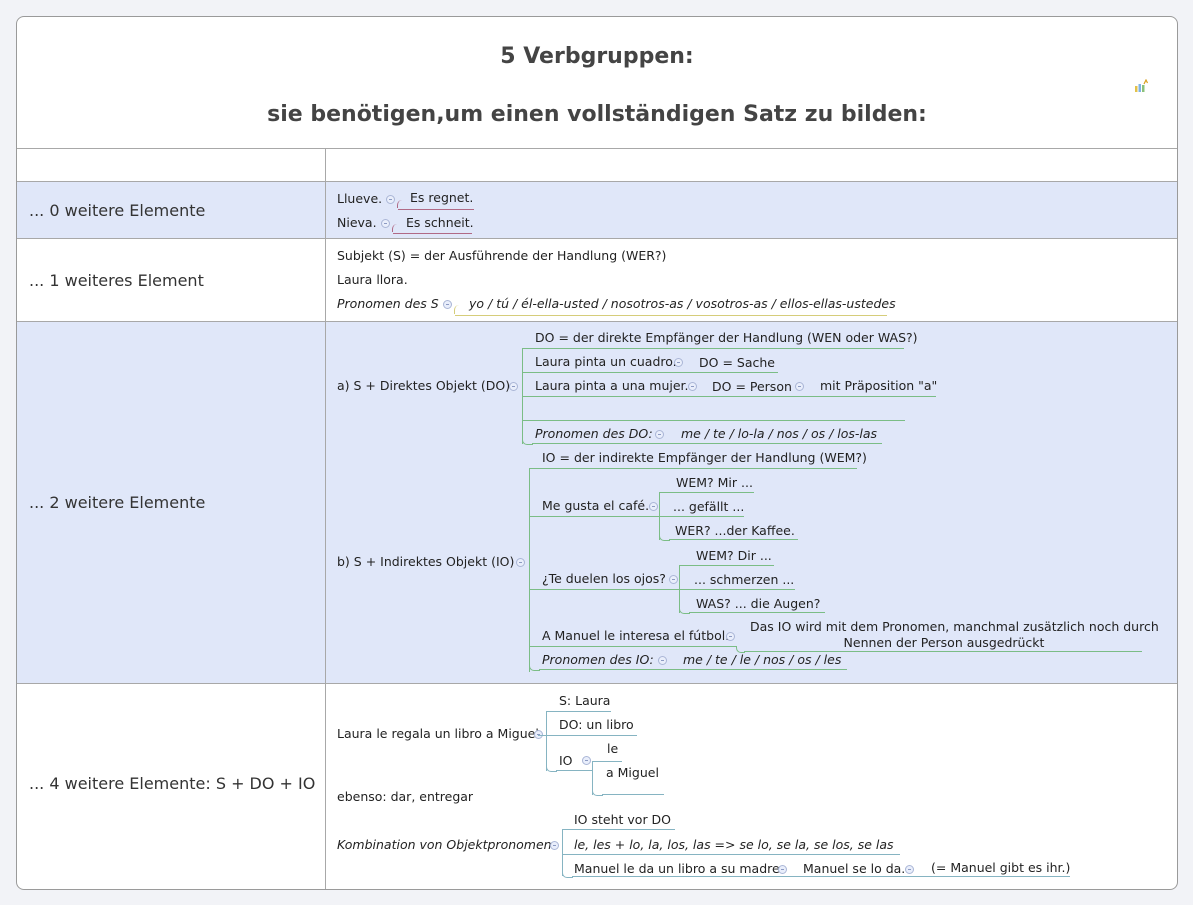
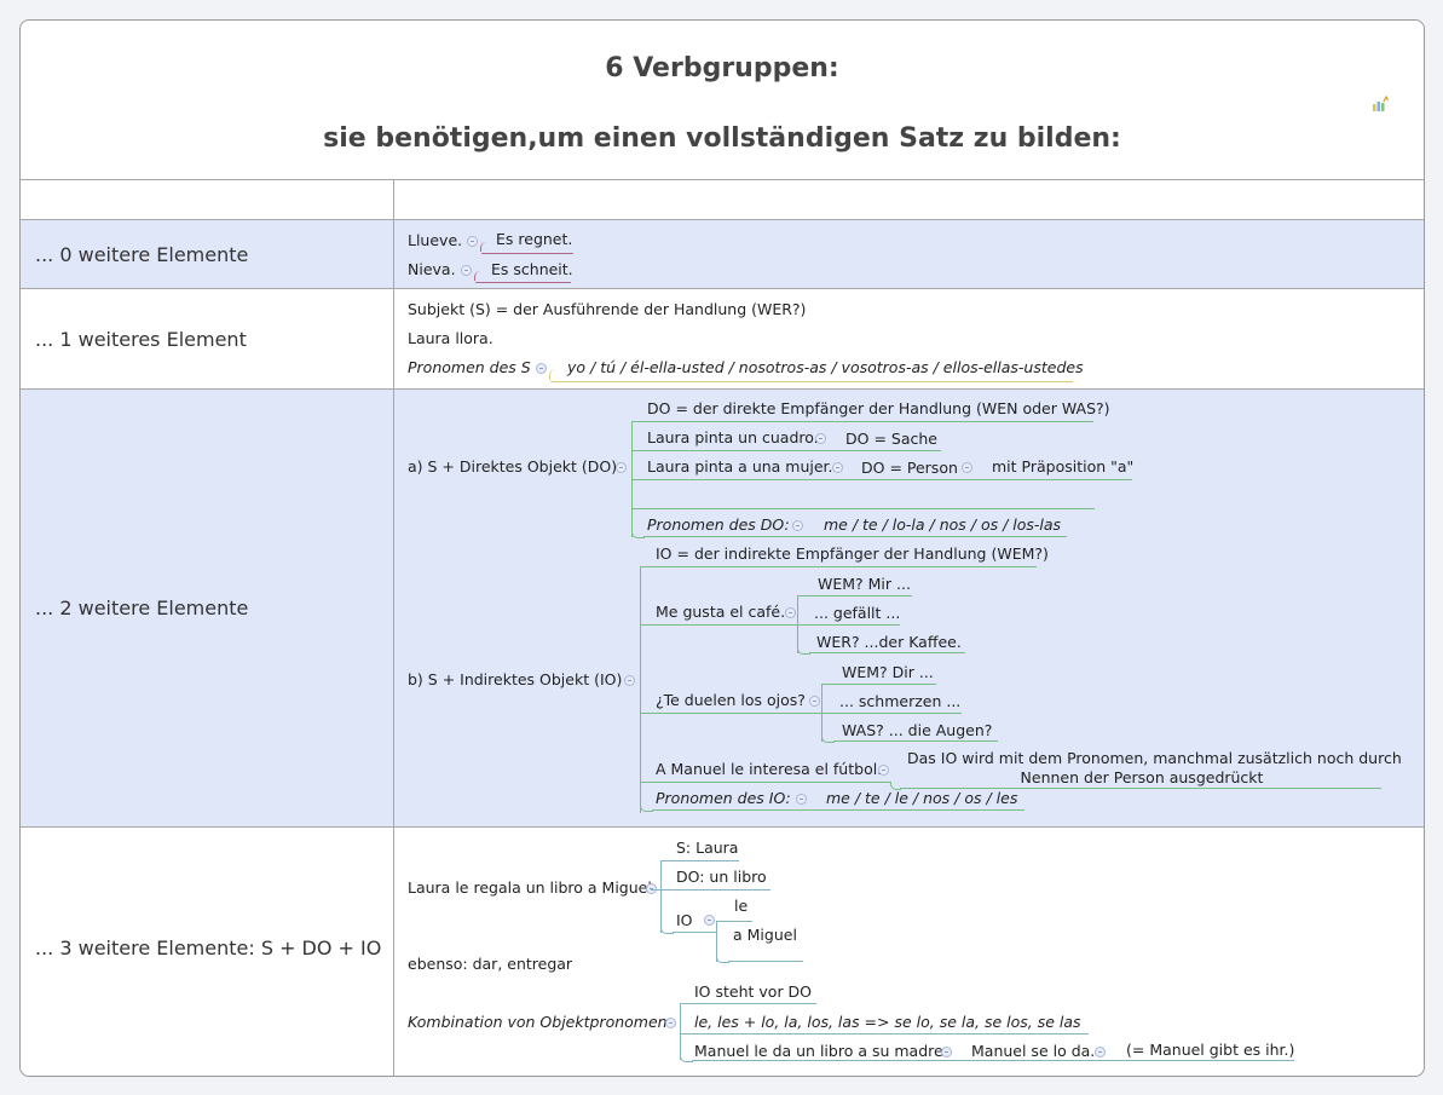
- 5 Verbgruppen:
+ 6 Verbgruppen:
  sie benötigen,um einen vollständigen Satz zu bilden:
  ... 0 weitere Elemente
  Llueve.
  Es regnet.
  Nieva.
  Es schneit.
  ... 1 weiteres Element
  Subjekt (S) = der Ausführende der Handlung (WER?)
  Laura llora.
  Pronomen des S
  yo / tú / él-ella-usted / nosotros-as / vosotros-as / ellos-ellas-ustedes
  ... 2 weitere Elemente
  a) S + Direktes Objekt (DO)
  DO = der direkte Empfänger der Handlung (WEN oder WAS?)
  Laura pinta un cuadro
  DO = Sache
  Laura pinta a una mujer.
  DO = Person
  mit Präposition "a"
  Pronomen des DO:
  me / te / lo-la / nos / os / los-las
  b) S + Indirektes Objekt (IO)
  IO = der indirekte Empfänger der Handlung (WEM?)
  Me gusta el café.
  WEM? Mir ...
  ... gefällt ...
  WER? ...der Kaffee.
  ¿Te duelen los ojos?
  WEM? Dir ...
  ... schmerzen ...
  WAS? ... die Augen?
  A Manuel le interesa el fútbol
  Das IO wird mit dem Pronomen, manchmal zusätzlich noch durch
  Nennen der Person ausgedrückt
  Pronomen des IO:
  me / te / le / nos / os / les
- ... 4 weitere Elemente: S + DO + IO
+ ... 3 weitere Elemente: S + DO + IO
  Laura le regala un libro a Migue
  S: Laura
  DO: un libro
  IO
  le
  a Miguel
  ebenso: dar, entregar
  Kombination von Objektpronomen
  IO steht vor DO
  le, les + lo, la, los, las => se lo, se la, se los, se las
  Manuel le da un libro a su madre
  Manuel se lo da.
  (= Manuel gibt es ihr.)
